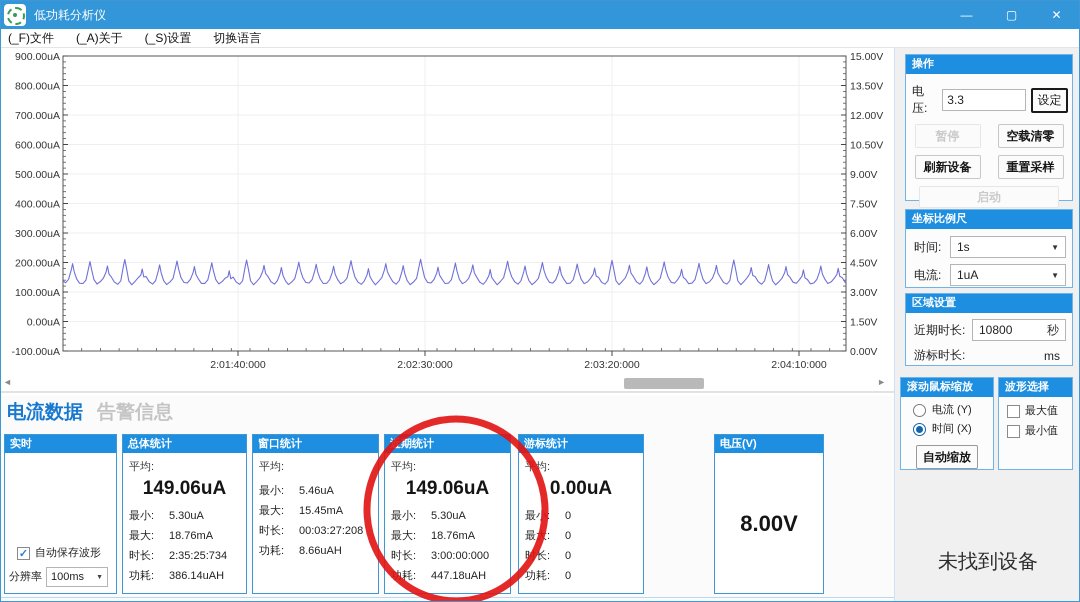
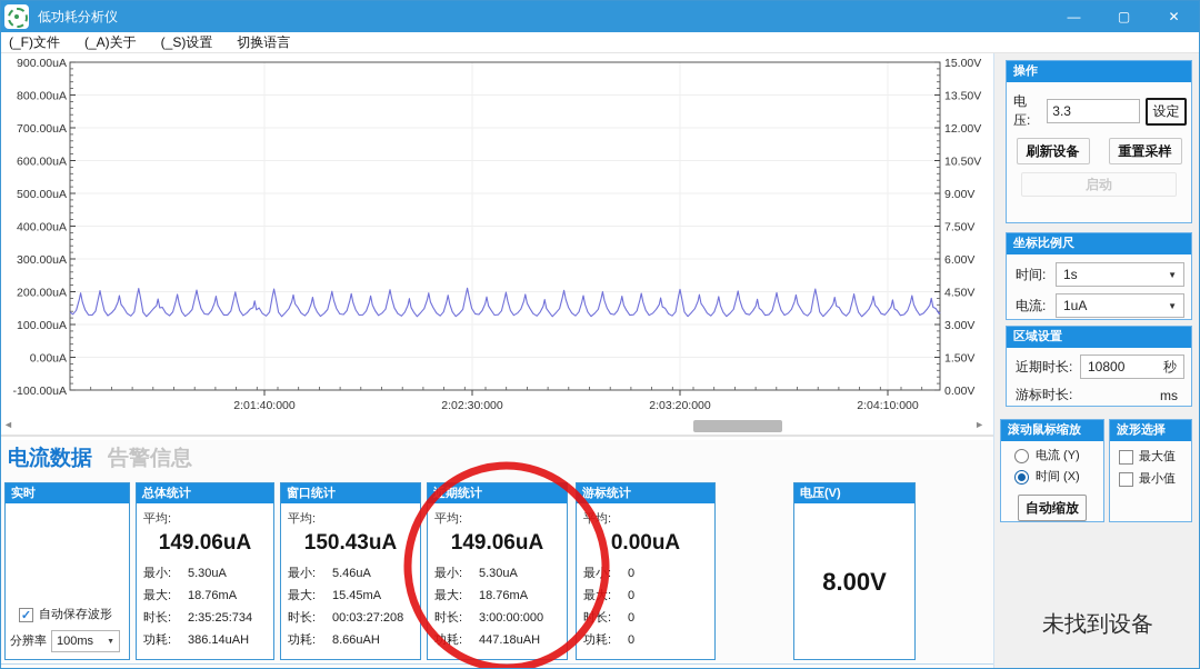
  低功耗分析仪
  —
  ▢
  ✕
  (_F)文件
  (_A)关于
  (_S)设置
  切换语言
  900.00uA
  800.00uA
  700.00uA
  600.00uA
  500.00uA
  400.00uA
  300.00uA
  200.00uA
  100.00uA
  0.00uA
  -100.00uA
  15.00V
  13.50V
  12.00V
  10.50V
  9.00V
  7.50V
  6.00V
  4.50V
  3.00V
  1.50V
  0.00V
  2:01:40:000
  2:02:30:000
  2:03:20:000
  2:04:10:000
  ◄
  ►
  电流数据
  告警信息
  实时
  ✓
  自动保存波形
  分辨率
  100ms
  总体统计
  平均:
  149.06uA
  最小:
  5.30uA
  最大:
  18.76mA
  时长:
  2:35:25:734
  功耗:
  386.14uAH
  窗口统计
  平均:
+ 150.43uA
  最小:
  5.46uA
  最大:
  15.45mA
  时长:
  00:03:27:208
  功耗:
  8.66uAH
  期统计
  平均:
  149.06uA
  最小:
  5.30uA
  最大:
  18.76mA
  时长:
  3:00:00:000
  447.18uAH
  游标统计
  0.00uA
  0
  0
  0
  功耗:
  0
  电压(V)
  8.00V
  操作
  电压:
  3.3
  设定
- 暂停
- 空载清零
  刷新设备
  重置采样
  启动
  坐标比例尺
  时间:
  1s
  ▼
  电流:
  1uA
  ▼
  区域设置
  近期时长:
  10800
  秒
  游标时长:
  ms
  滚动鼠标缩放
  电流 (Y)
  时间 (X)
  自动缩放
  波形选择
  最大值
  最小值
  未找到设备
